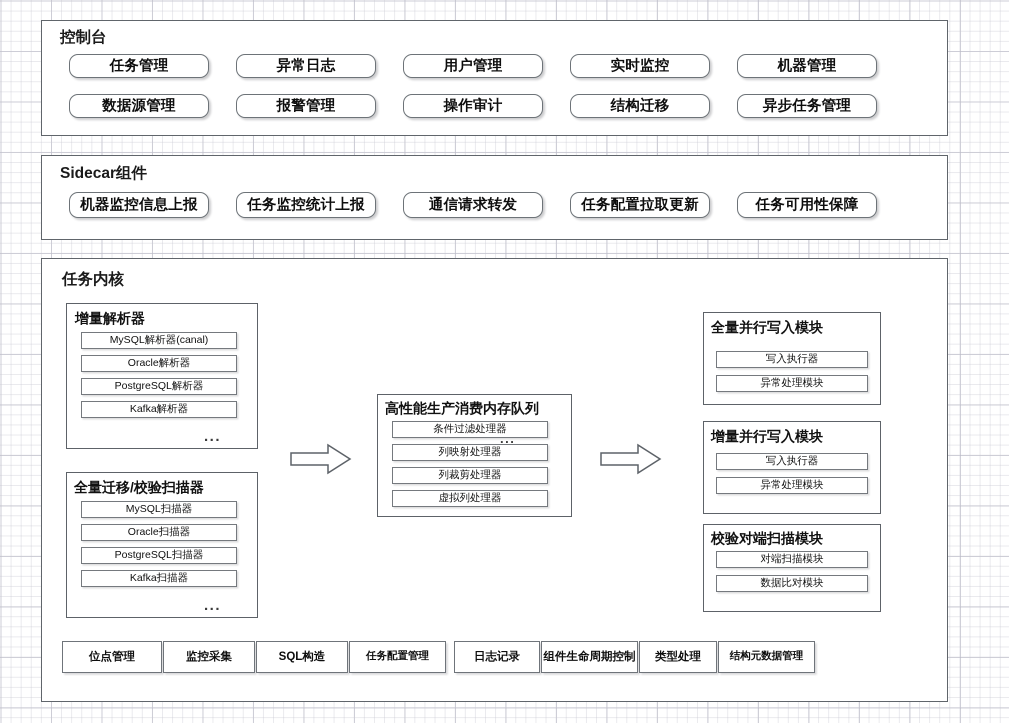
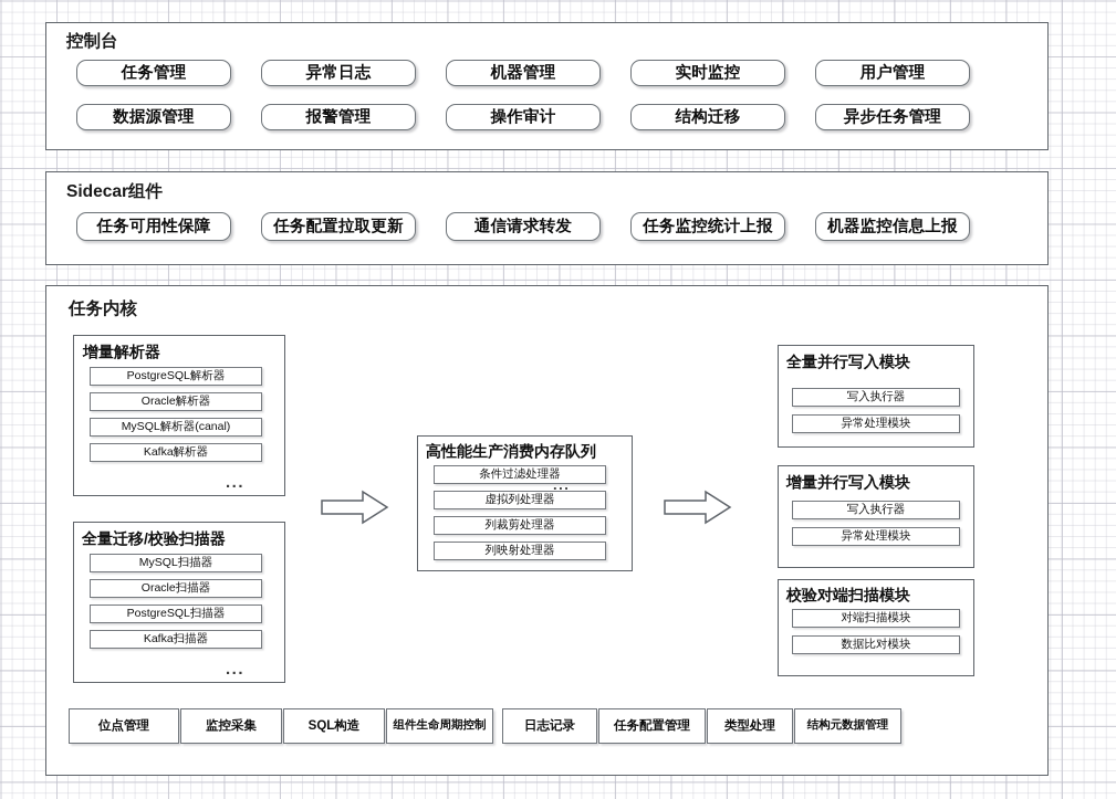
  控制台
  任务管理
  异常日志
- 用户管理
+ 机器管理
  实时监控
- 机器管理
+ 用户管理
  数据源管理
  报警管理
  操作审计
  结构迁移
  异步任务管理
  Sidecar组件
- 机器监控信息上报
+ 任务可用性保障
- 任务监控统计上报
+ 任务配置拉取更新
  通信请求转发
- 任务配置拉取更新
+ 任务监控统计上报
- 任务可用性保障
+ 机器监控信息上报
  任务内核
  增量解析器
- MySQL解析器(canal)
+ PostgreSQL解析器
  Oracle解析器
- PostgreSQL解析器
+ MySQL解析器(canal)
  Kafka解析器
  ...
  全量迁移/校验扫描器
  MySQL扫描器
  Oracle扫描器
  PostgreSQL扫描器
  Kafka扫描器
  ...
  高性能生产消费内存队列
  条件过滤处理器
  ...
- 列映射处理器
+ 虚拟列处理器
  列裁剪处理器
- 虚拟列处理器
+ 列映射处理器
  全量并行写入模块
  写入执行器
  异常处理模块
  增量并行写入模块
  写入执行器
  异常处理模块
  校验对端扫描模块
  对端扫描模块
  数据比对模块
  位点管理
  监控采集
  SQL构造
- 任务配置管理
+ 组件生命周期控制
  日志记录
- 组件生命周期控制
+ 任务配置管理
  类型处理
  结构元数据管理
